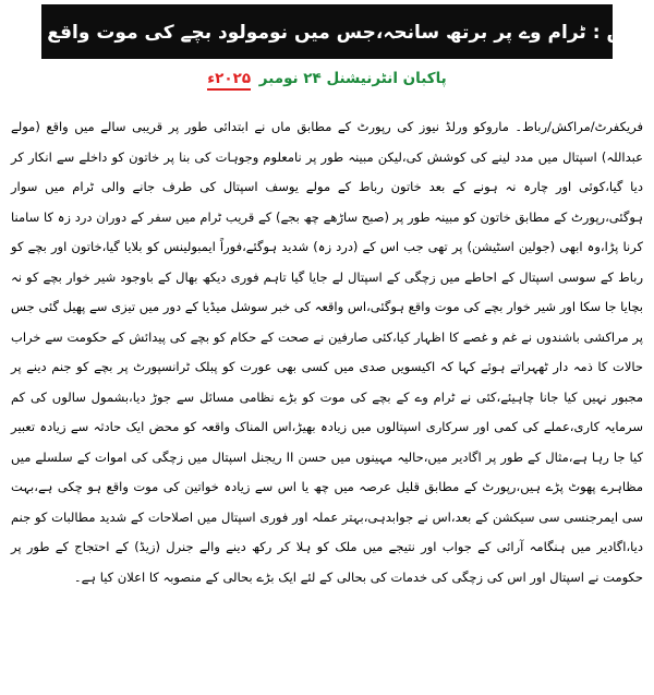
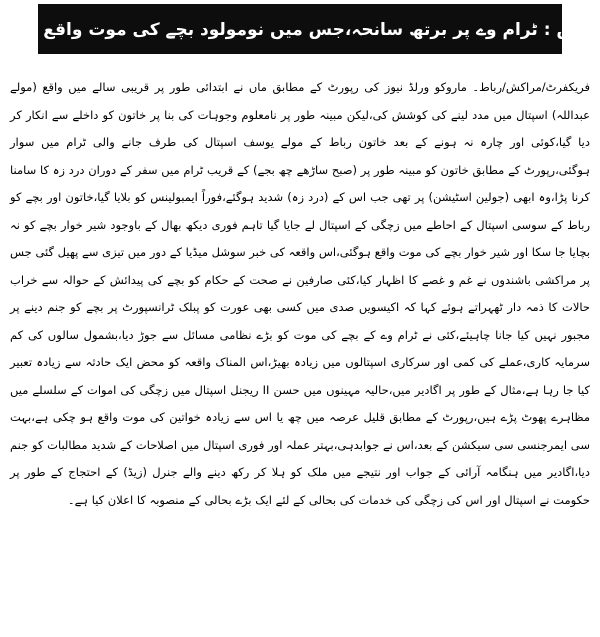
  ش : ٹرام وے پر برتھ سانحہ،جس میں نومولود بچے کی موت واقع
- پاکبان انٹرنیشنل ۲۴ نومبر ۲۰۲۵ء
- فریکفرٹ/مراکش/رباط۔ ماروکو ورلڈ نیوز کی رپورٹ کے مطابق ماں نے ابتدائی طور پر قریبی سالے میں واقع (مولے عبداللہ) اسپتال میں مدد لینے کی کوشش کی،لیکن مبینہ طور پر نامعلوم وجوہات کی بنا پر خاتون کو داخلے سے انکار کر دیا گیا،کوئی اور چارہ نہ ہونے کے بعد خاتون رباط کے مولے یوسف اسپتال کی طرف جانے والی ٹرام میں سوار ہوگئی،رپورٹ کے مطابق خاتون کو مبینہ طور پر (صبح ساڑھے چھ بجے) کے قریب ٹرام میں سفر کے دوران درد زہ کا سامنا کرنا پڑا،وہ ابھی (جولین اسٹیشن) پر تھی جب اس کے (درد زہ) شدید ہوگئے،فوراً ایمبولینس کو بلایا گیا،خاتون اور بچے کو رباط کے سوسی اسپتال کے احاطے میں زچگی کے اسپتال لے جایا گیا تاہم فوری دیکھ بھال کے باوجود شیر خوار بچے کو نہ بچایا جا سکا اور شیر خوار بچے کی موت واقع ہوگئی،اس واقعہ کی خبر سوشل میڈیا کے دور میں تیزی سے پھیل گئی جس پر مراکشی باشندوں نے غم و غصے کا اظہار کیا،کئی صارفین نے صحت کے حکام کو بچے کی پیدائش کے حکومت سے خراب حالات کا ذمہ دار ٹھہراتے ہوئے کہا کہ اکیسویں صدی میں کسی بھی عورت کو پبلک ٹرانسپورٹ پر بچے کو جنم دینے پر مجبور نہیں کیا جانا چاہیئے،کئی نے ٹرام وے کے بچے کی موت کو بڑے نظامی مسائل سے جوڑ دیا،بشمول سالوں کی کم سرمایہ کاری،عملے کی کمی اور سرکاری اسپتالوں میں زیادہ بھیڑ،اس المناک واقعہ کو محض ایک حادثہ سے زیادہ تعبیر کیا جا رہا ہے،مثال کے طور پر اگادیر میں،حالیہ مہینوں میں حسن II ریجنل اسپتال میں زچگی کی اموات کے سلسلے میں مظاہرے پھوٹ پڑے ہیں،رپورٹ کے مطابق قلیل عرصہ میں چھ یا اس سے زیادہ خواتین کی موت واقع ہو چکی ہے،بہت سی ایمرجنسی سی سیکشن کے بعد،اس نے جوابدہی،بہتر عملہ اور فوری اسپتال میں اصلاحات کے شدید مطالبات کو جنم دیا،اگادیر میں ہنگامہ آرائی کے جواب اور نتیجے میں ملک کو ہلا کر رکھ دینے والے جنرل (زیڈ) کے احتجاج کے طور پر حکومت نے اسپتال اور اس کی زچگی کی خدمات کی بحالی کے لئے ایک بڑے بحالی کے منصوبہ کا اعلان کیا ہے۔
+ فریکفرٹ/مراکش/رباط۔ ماروکو ورلڈ نیوز کی رپورٹ کے مطابق ماں نے ابتدائی طور پر قریبی سالے میں واقع (مولے عبداللہ) اسپتال میں مدد لینے کی کوشش کی،لیکن مبینہ طور پر نامعلوم وجوہات کی بنا پر خاتون کو داخلے سے انکار کر دیا گیا،کوئی اور چارہ نہ ہونے کے بعد خاتون رباط کے مولے یوسف اسپتال کی طرف جانے والی ٹرام میں سوار ہوگئی،رپورٹ کے مطابق خاتون کو مبینہ طور پر (صبح ساڑھے چھ بجے) کے قریب ٹرام میں سفر کے دوران درد زہ کا سامنا کرنا پڑا،وہ ابھی (جولین اسٹیشن) پر تھی جب اس کے (درد زہ) شدید ہوگئے،فوراً ایمبولینس کو بلایا گیا،خاتون اور بچے کو رباط کے سوسی اسپتال کے احاطے میں زچگی کے اسپتال لے جایا گیا تاہم فوری دیکھ بھال کے باوجود شیر خوار بچے کو نہ بچایا جا سکا اور شیر خوار بچے کی موت واقع ہوگئی،اس واقعہ کی خبر سوشل میڈیا کے دور میں تیزی سے پھیل گئی جس پر مراکشی باشندوں نے غم و غصے کا اظہار کیا،کئی صارفین نے صحت کے حکام کو بچے کی پیدائش کے حوالہ سے خراب حالات کا ذمہ دار ٹھہراتے ہوئے کہا کہ اکیسویں صدی میں کسی بھی عورت کو پبلک ٹرانسپورٹ پر بچے کو جنم دینے پر مجبور نہیں کیا جانا چاہیئے،کئی نے ٹرام وے کے بچے کی موت کو بڑے نظامی مسائل سے جوڑ دیا،بشمول سالوں کی کم سرمایہ کاری،عملے کی کمی اور سرکاری اسپتالوں میں زیادہ بھیڑ،اس المناک واقعہ کو محض ایک حادثہ سے زیادہ تعبیر کیا جا رہا ہے،مثال کے طور پر اگادیر میں،حالیہ مہینوں میں حسن II ریجنل اسپتال میں زچگی کی اموات کے سلسلے میں مظاہرے پھوٹ پڑے ہیں،رپورٹ کے مطابق قلیل عرصہ میں چھ یا اس سے زیادہ خواتین کی موت واقع ہو چکی ہے،بہت سی ایمرجنسی سی سیکشن کے بعد،اس نے جوابدہی،بہتر عملہ اور فوری اسپتال میں اصلاحات کے شدید مطالبات کو جنم دیا،اگادیر میں ہنگامہ آرائی کے جواب اور نتیجے میں ملک کو ہلا کر رکھ دینے والے جنرل (زیڈ) کے احتجاج کے طور پر حکومت نے اسپتال اور اس کی زچگی کی خدمات کی بحالی کے لئے ایک بڑے بحالی کے منصوبہ کا اعلان کیا ہے۔
